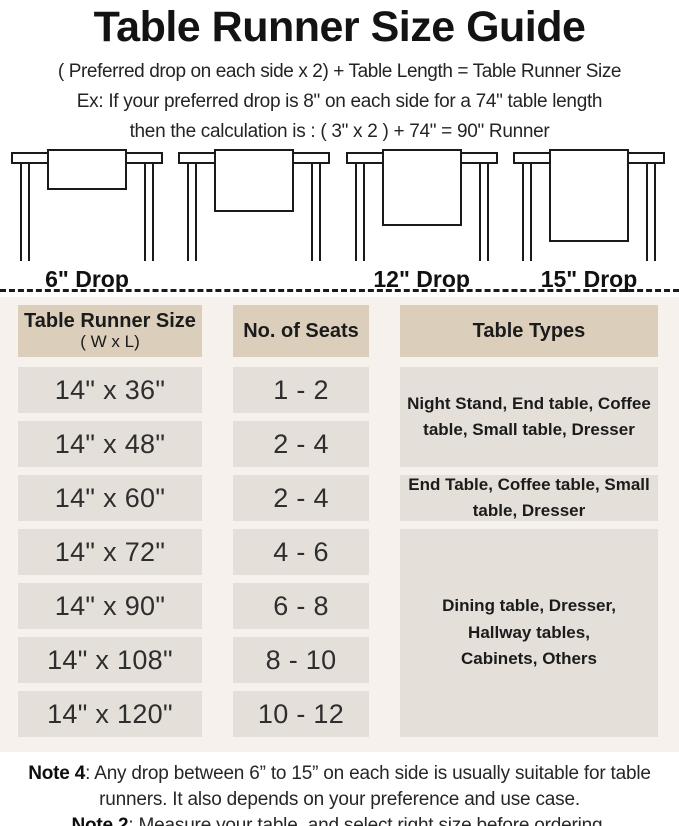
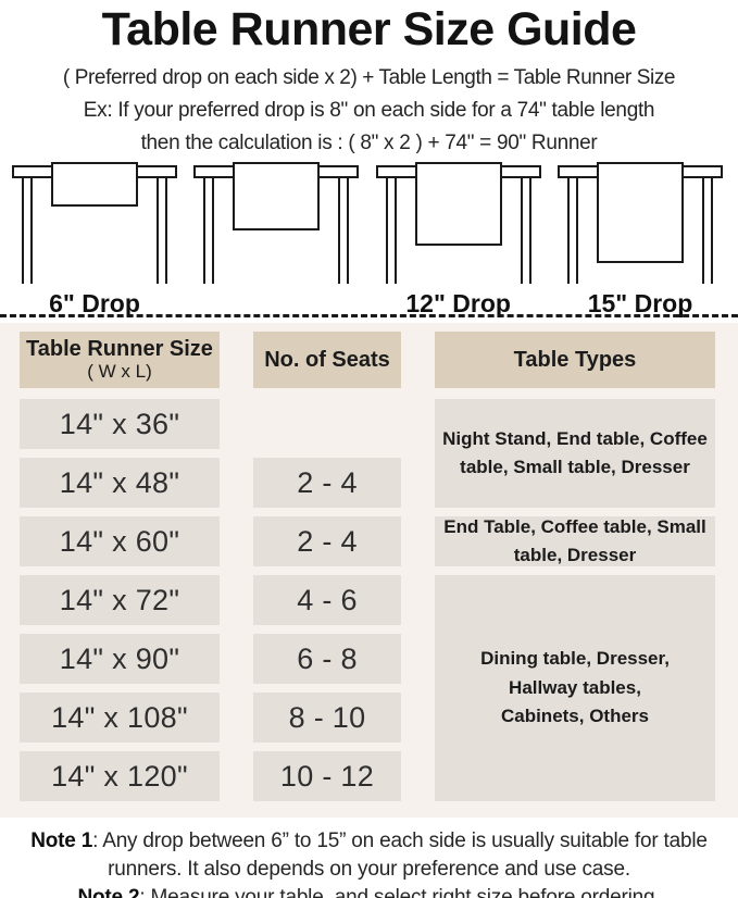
  Table Runner Size Guide
  ( Preferred drop on each side x 2) + Table Length = Table Runner Size
  Ex: If your preferred drop is 8" on each side for a 74" table length
- then the calculation is : ( 3" x 2 ) + 74" = 90" Runner
+ then the calculation is : ( 8" x 2 ) + 74" = 90" Runner
  6" Drop
  12" Drop
  15" Drop
  Table Runner Size
  ( W x L)
  No. of Seats
  Table Types
  14" x 36"
- 1 - 2
  14" x 48"
  2 - 4
  14" x 60"
  2 - 4
  14" x 72"
  4 - 6
  14" x 90"
  6 - 8
  14" x 108"
  8 - 10
  14" x 120"
  10 - 12
  Night Stand, End table, Coffee table, Small table, Dresser
  End Table, Coffee table, Small table, Dresser
  Dining table, Dresser, Hallway tables, Cabinets, Others
- Note 4: Any drop between 6” to 15” on each side is usually suitable for table runners. It also depends on your preference and use case.
+ Note 1: Any drop between 6” to 15” on each side is usually suitable for table runners. It also depends on your preference and use case.
